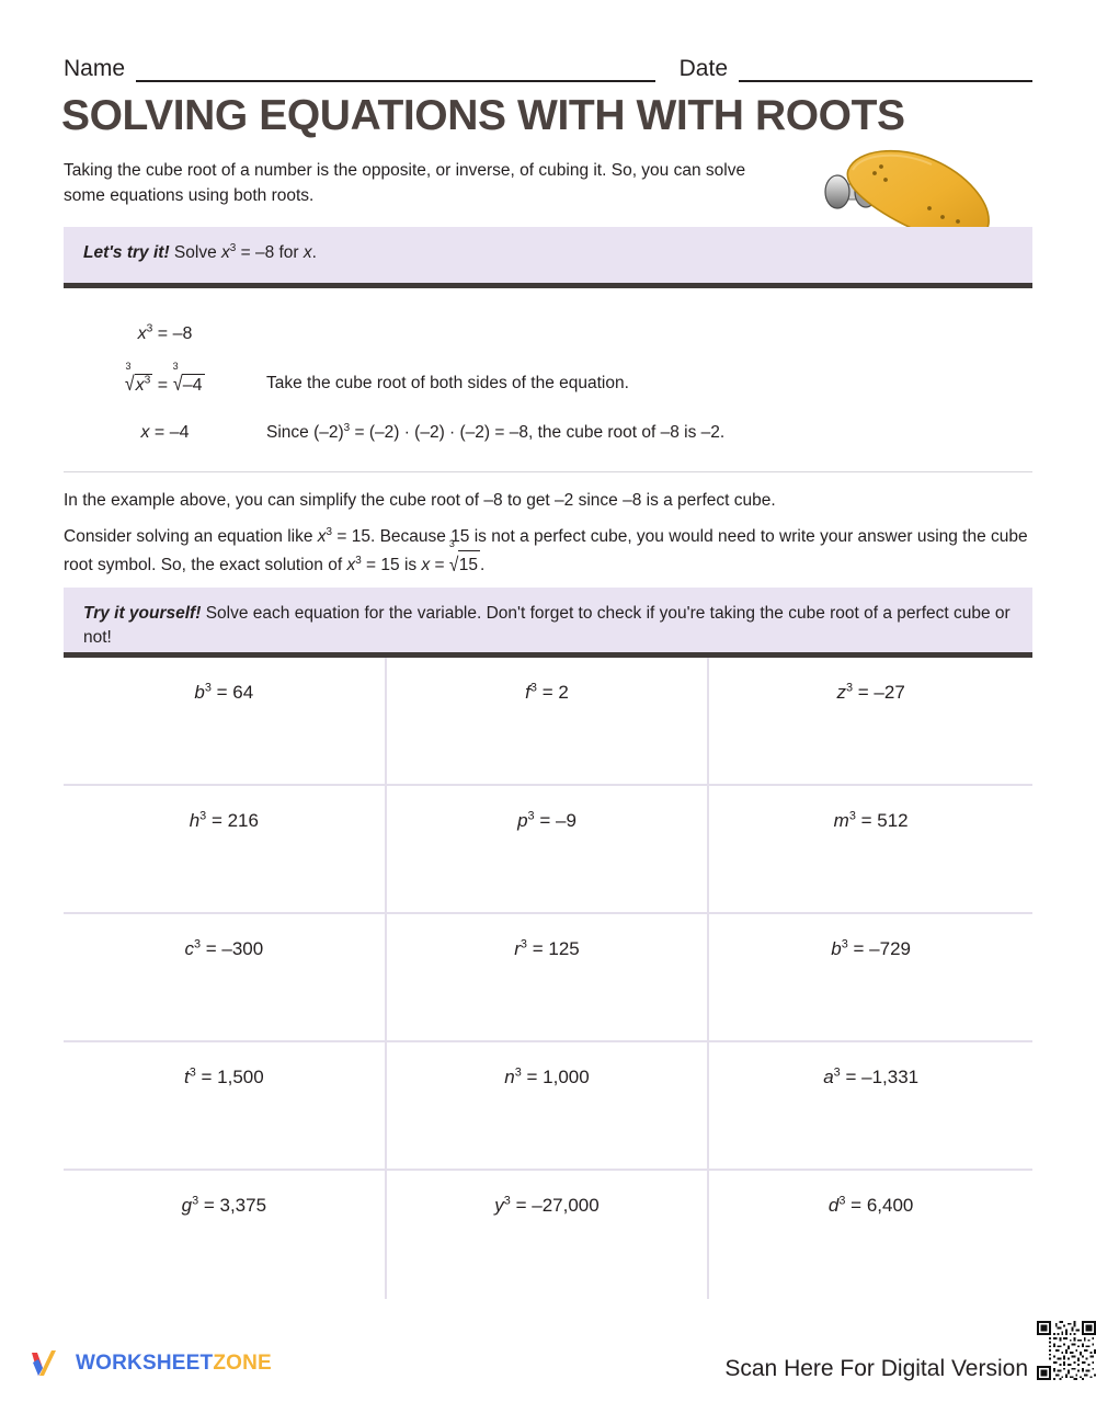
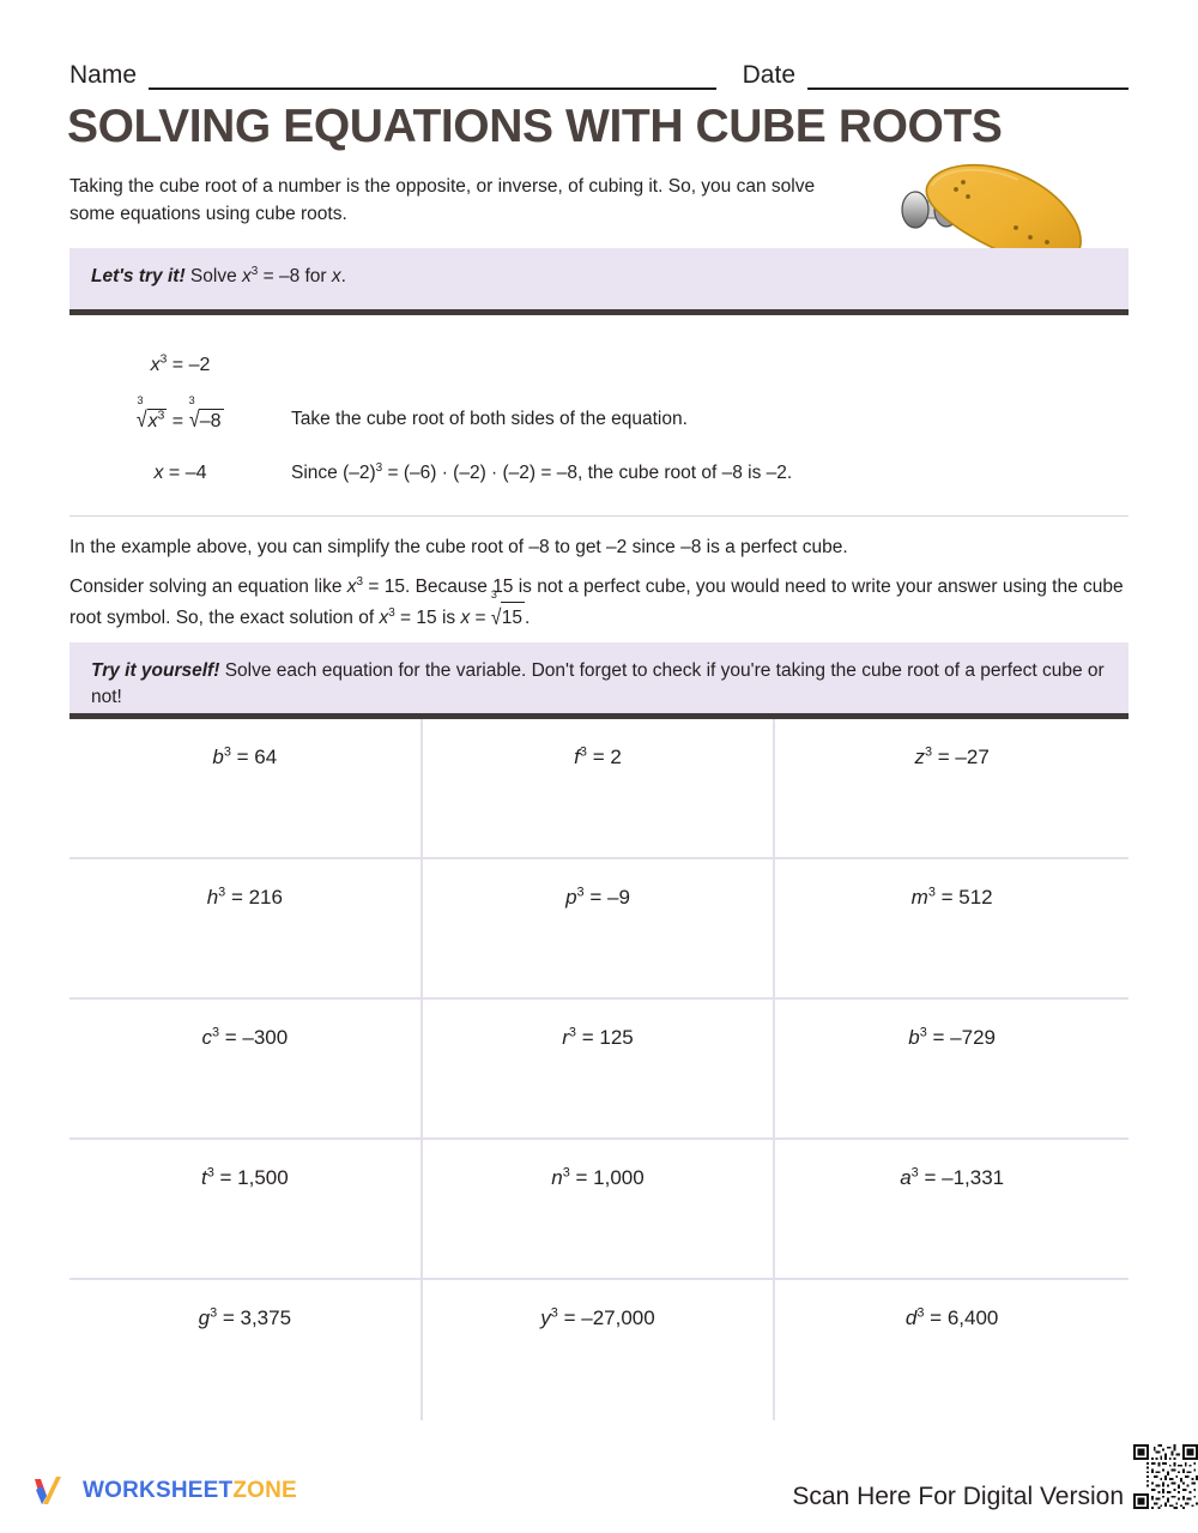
  Name
  Date
- SOLVING EQUATIONS WITH WITH ROOTS
+ SOLVING EQUATIONS WITH CUBE ROOTS
- Taking the cube root of a number is the opposite, or inverse, of cubing it. So, you can solve some equations using both roots.
+ Taking the cube root of a number is the opposite, or inverse, of cubing it. So, you can solve some equations using cube roots.
  Let's try it! Solve x3 = –8 for x.
- x3 = –8
+ x3 = –2
  3
  √x3 =
  3
- √–4
+ √–8
  Take the cube root of both sides of the equation.
  x = –4
- Since (–2)3 = (–2) · (–2) · (–2) = –8, the cube root of –8 is –2.
+ Since (–2)3 = (–6) · (–2) · (–2) = –8, the cube root of –8 is –2.
  In the example above, you can simplify the cube root of –8 to get –2 since –8 is a perfect cube.
  Consider solving an equation like x3 = 15. Because 15 is not a perfect cube, you would need to write your answer using the cube root symbol. So, the exact solution of x3 = 15 is x =
  3
  √15.
  Try it yourself! Solve each equation for the variable. Don't forget to check if you're taking the cube root of a perfect cube or not!
  b3 = 64
  f3 = 2
  z3 = –27
  h3 = 216
  p3 = –9
  m3 = 512
  c3 = –300
  r3 = 125
  b3 = –729
  t3 = 1,500
  n3 = 1,000
  a3 = –1,331
  g3 = 3,375
  y3 = –27,000
  d3 = 6,400
  WORKSHEETZONE
  Scan Here For Digital Version
